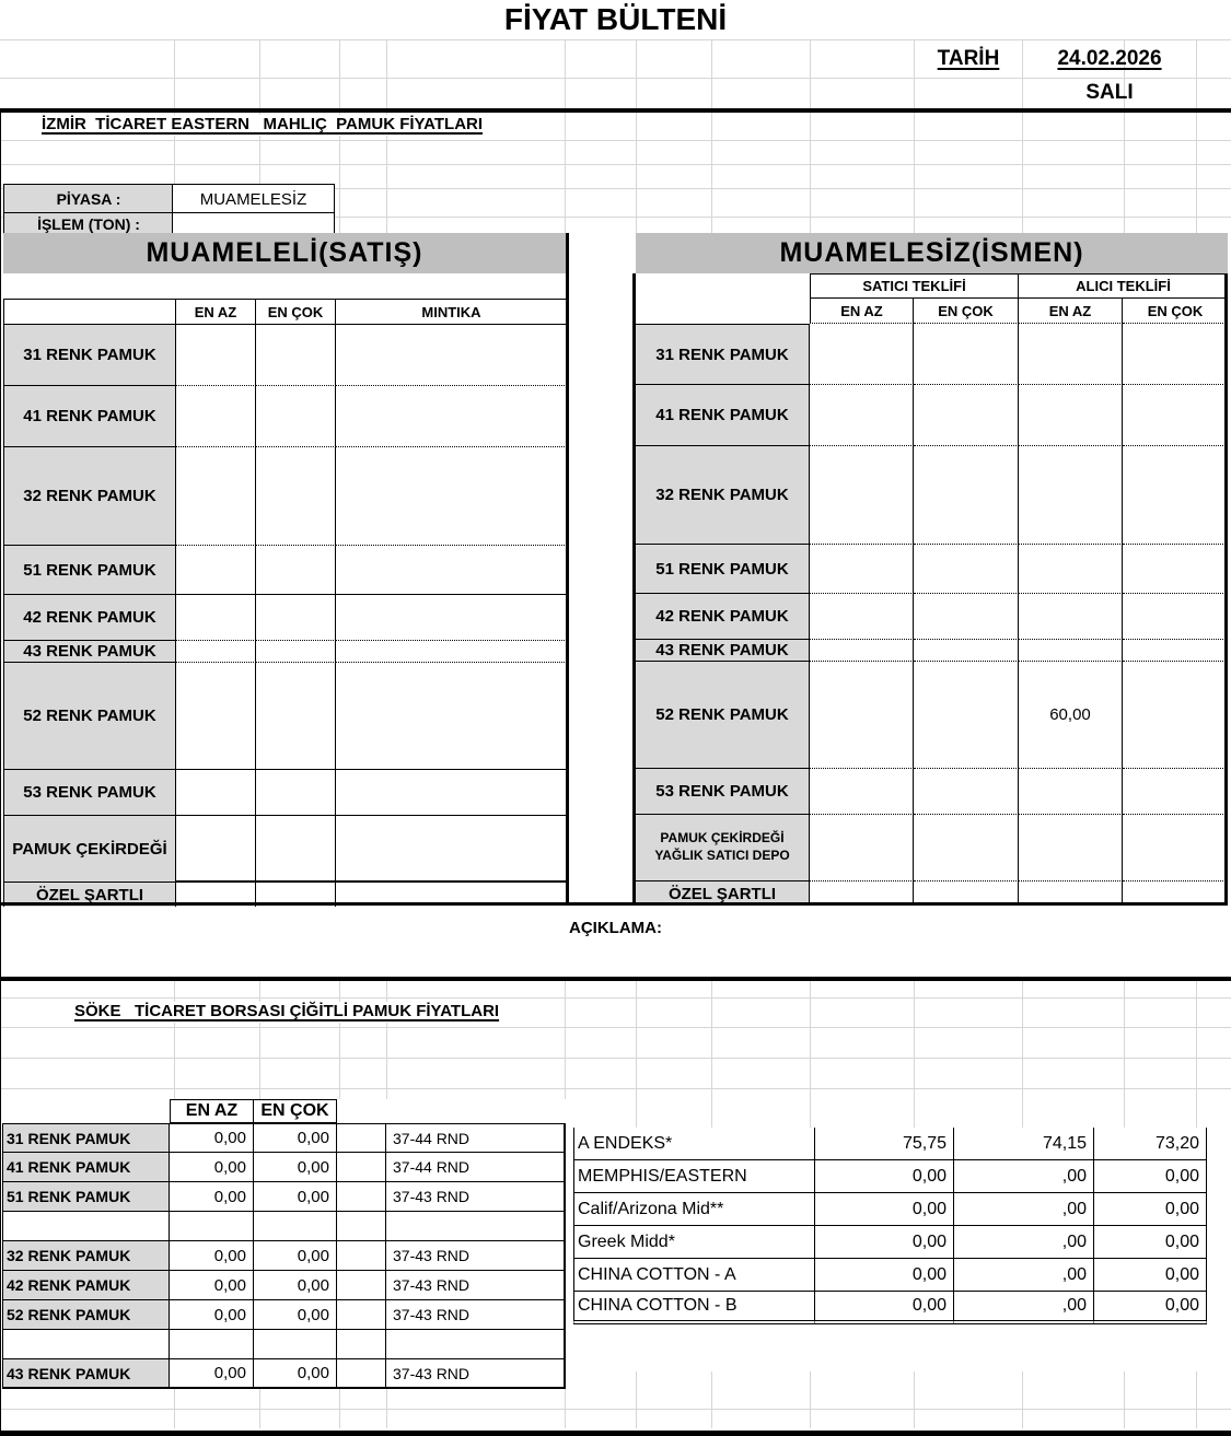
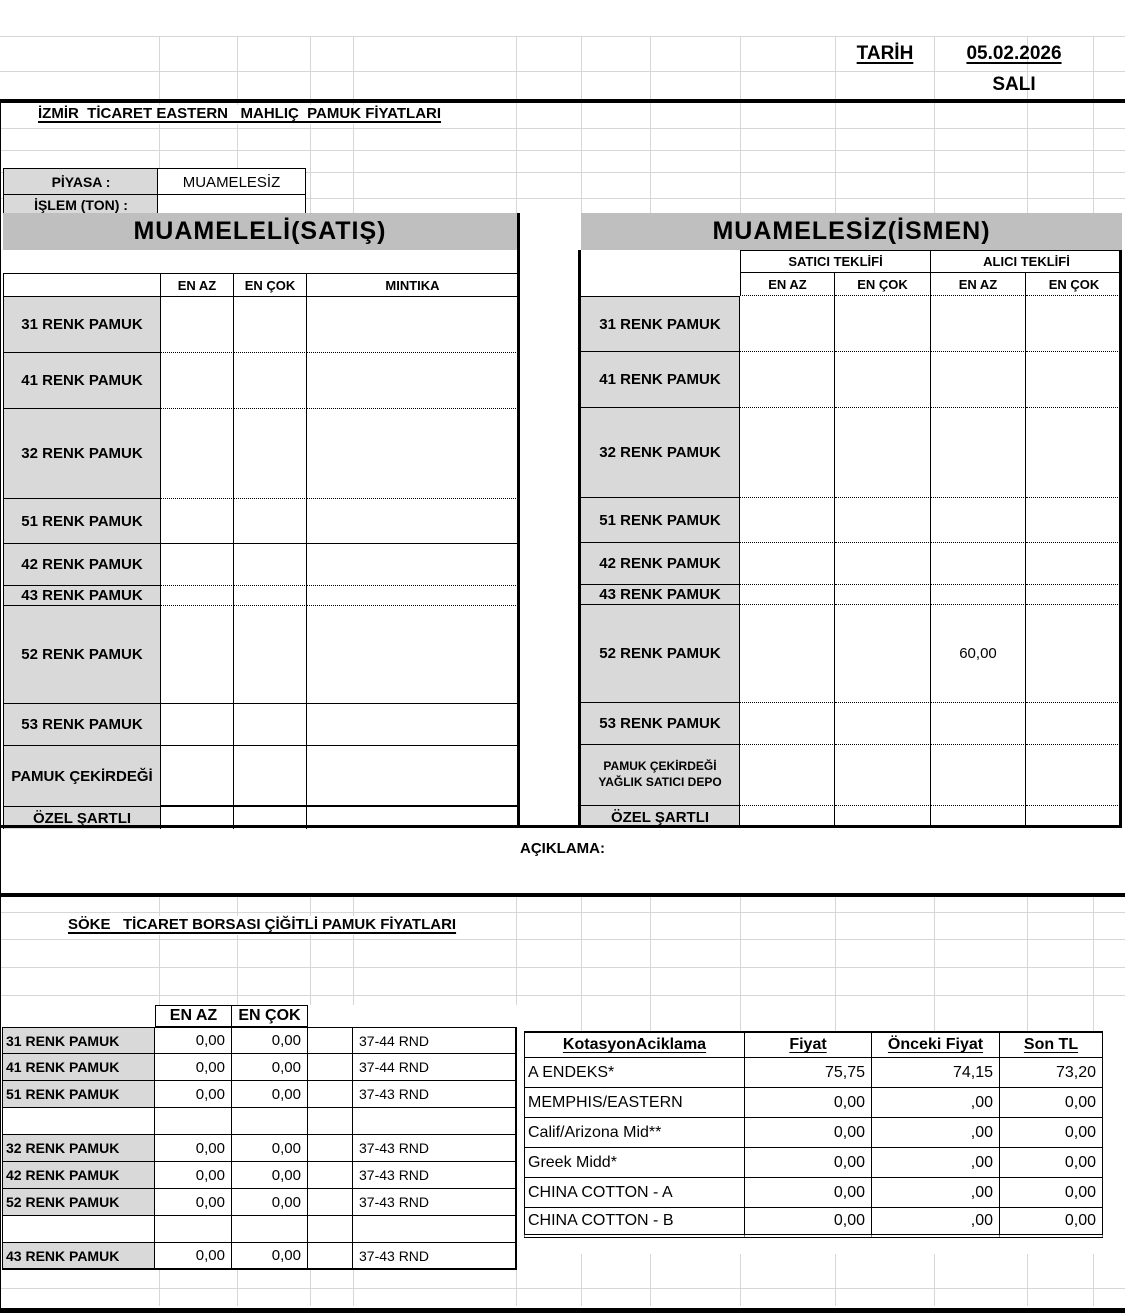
- FİYAT BÜLTENİ
  TARİH
- 24.02.2026
+ 05.02.2026
  SALI
  İZMİR TİCARET EASTERN MAHLIÇ PAMUK FİYATLARI
  PİYASA :
  MUAMELESİZ
  İŞLEM (TON) :
  MUAMELELİ(SATIŞ)
  MUAMELESİZ(İSMEN)
  EN AZ
  EN ÇOK
  MINTIKA
  31 RENK PAMUK
  41 RENK PAMUK
  32 RENK PAMUK
  51 RENK PAMUK
  42 RENK PAMUK
  43 RENK PAMUK
  52 RENK PAMUK
  53 RENK PAMUK
  PAMUK ÇEKİRDEĞİ
  ÖZEL ŞARTLI
  SATICI TEKLİFİ
  ALICI TEKLİFİ
  EN AZ
  EN ÇOK
  EN AZ
  EN ÇOK
  31 RENK PAMUK
  41 RENK PAMUK
  32 RENK PAMUK
  51 RENK PAMUK
  42 RENK PAMUK
  43 RENK PAMUK
  52 RENK PAMUK
  60,00
  53 RENK PAMUK
  PAMUK ÇEKİRDEĞİ
  YAĞLIK SATICI DEPO
  ÖZEL ŞARTLI
  AÇIKLAMA:
  SÖKE TİCARET BORSASI ÇİĞİTLİ PAMUK FİYATLARI
  EN AZ
  EN ÇOK
  31 RENK PAMUK
  0,00
  0,00
  37-44 RND
  41 RENK PAMUK
  0,00
  0,00
  37-44 RND
  51 RENK PAMUK
  0,00
  0,00
  37-43 RND
  32 RENK PAMUK
  0,00
  0,00
  37-43 RND
  42 RENK PAMUK
  0,00
  0,00
  37-43 RND
  52 RENK PAMUK
  0,00
  0,00
  37-43 RND
  43 RENK PAMUK
  0,00
  0,00
  37-43 RND
+ KotasyonAciklama
+ Fiyat
+ Önceki Fiyat
+ Son TL
  A ENDEKS*
  75,75
  74,15
  73,20
  MEMPHIS/EASTERN
  0,00
  ,00
  0,00
  Calif/Arizona Mid**
  0,00
  ,00
  0,00
  Greek Midd*
  0,00
  ,00
  0,00
  CHINA COTTON - A
  0,00
  ,00
  0,00
  CHINA COTTON - B
  0,00
  ,00
  0,00
